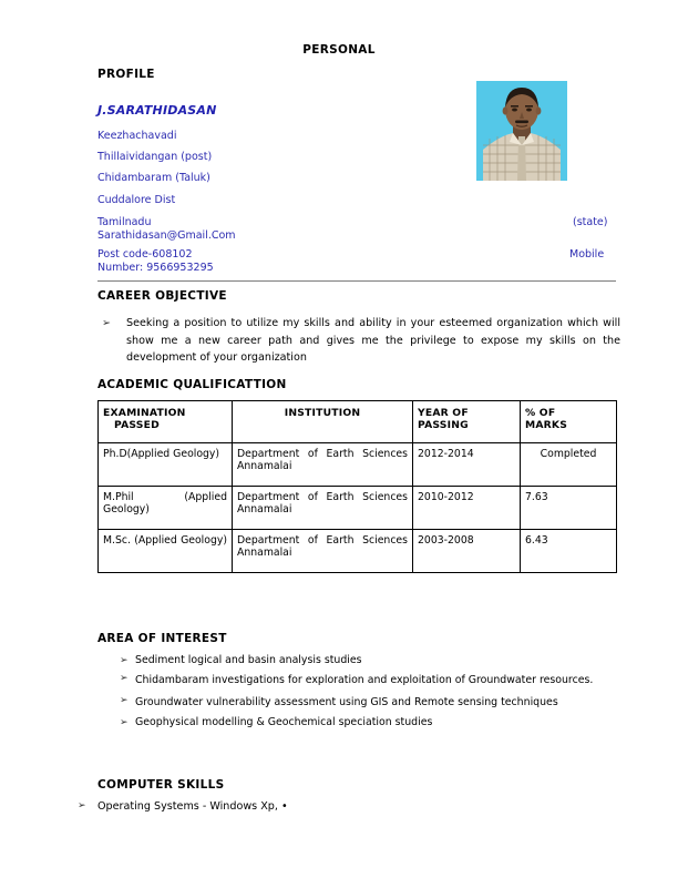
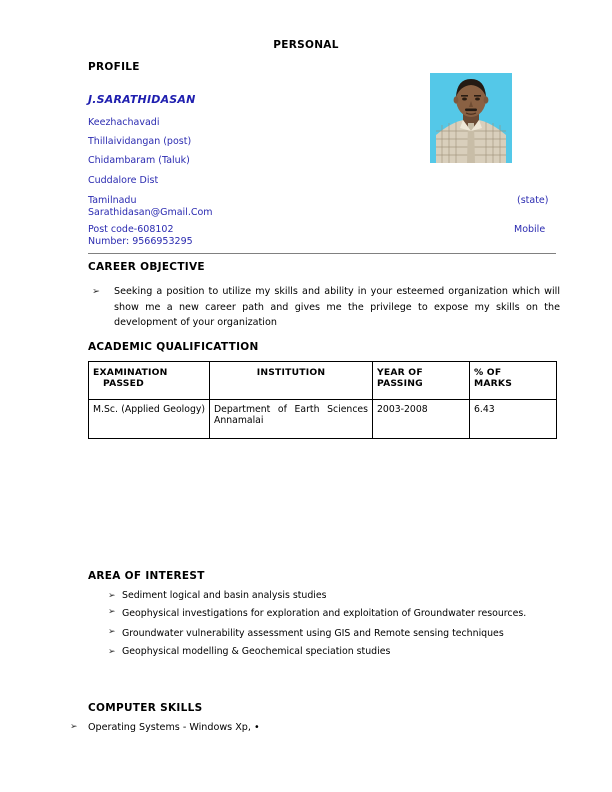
  PERSONAL
  PROFILE
  J.SARATHIDASAN
  Keezhachavadi
  Thillaividangan (post)
  Chidambaram (Taluk)
  Cuddalore Dist
  Tamilnadu
  Sarathidasan@Gmail.Com
  Post code-608102
  Number: 9566953295
  (state)
  Mobile
  CAREER OBJECTIVE
  ➢
  Seeking a position to utilize my skills and ability in your esteemed organization which will show me a new career path and gives me the privilege to expose my skills on the development of your organization
  ACADEMIC QUALIFICATTION
  EXAMINATION PASSED	INSTITUTION	YEAR OF PASSING	% OF MARKS
- Ph.D(Applied Geology)	Department of Earth Sciences Annamalai	2012-2014	Completed
- M.Phil (Applied Geology)	Department of Earth Sciences Annamalai	2010-2012	7.63
  M.Sc. (Applied Geology)	Department of Earth Sciences Annamalai	2003-2008	6.43
  AREA OF INTEREST
  ➢
  Sediment logical and basin analysis studies
  ➢
- Chidambaram investigations for exploration and exploitation of Groundwater resources.
+ Geophysical investigations for exploration and exploitation of Groundwater resources.
  ➢
  Groundwater vulnerability assessment using GIS and Remote sensing techniques
  ➢
  Geophysical modelling & Geochemical speciation studies
  COMPUTER SKILLS
  ➢
  Operating Systems - Windows Xp, •
